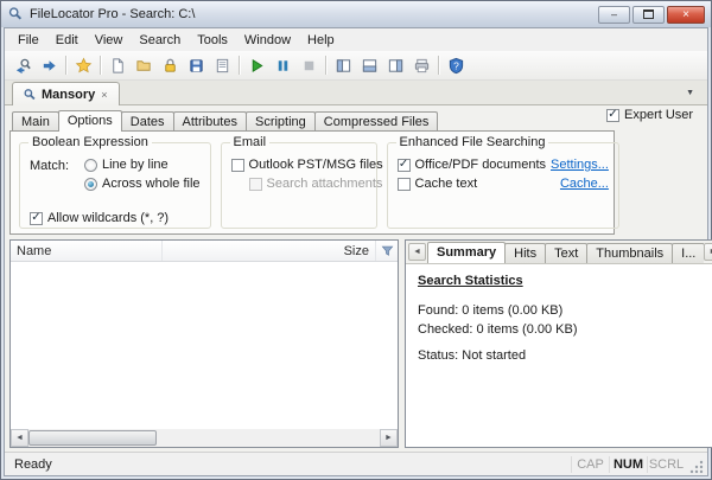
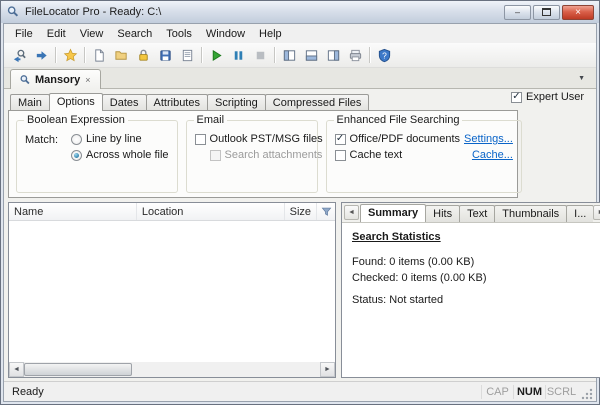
- FileLocator Pro - Search: C:\
+ FileLocator Pro - Ready: C:\
  –
  ×
  File
  Edit
  View
  Search
  Tools
  Window
  Help
  ?
  Mansory
  ×
  Main
  Options
  Dates
  Attributes
  Scripting
  Compressed Files
  Boolean Expression
  Match:
  Line by line
  Across whole file
- Allow wildcards (*, ?)
  Email
  Outlook PST/MSG files
  Search attachments
  Enhanced File Searching
  Office/PDF documents
  Settings...
  Cache text
  Cache...
  Expert User
  Name
+ Location
  Size
  Summary
  Hits
  Text
  Thumbnails
  I...
  Search Statistics
  Found: 0 items (0.00 KB)
  Checked: 0 items (0.00 KB)
  Status: Not started
  Ready
  CAP
  NUM
  SCRL
